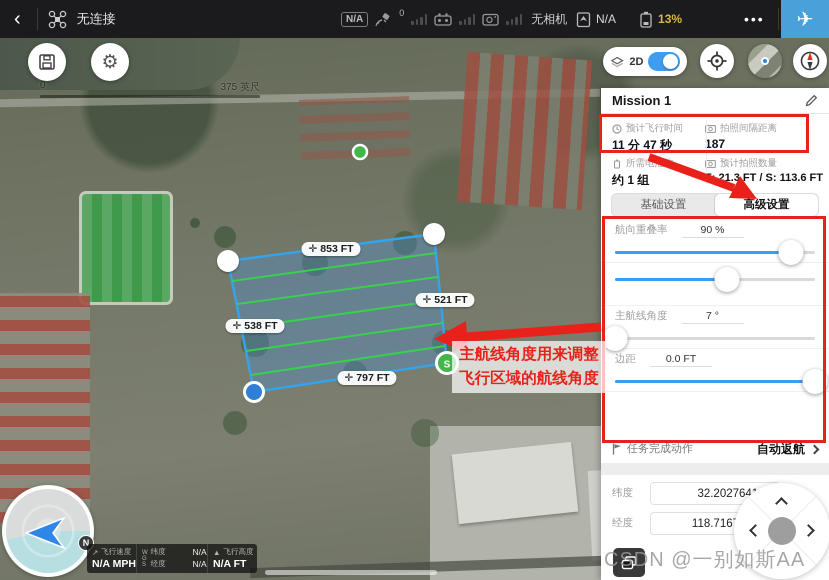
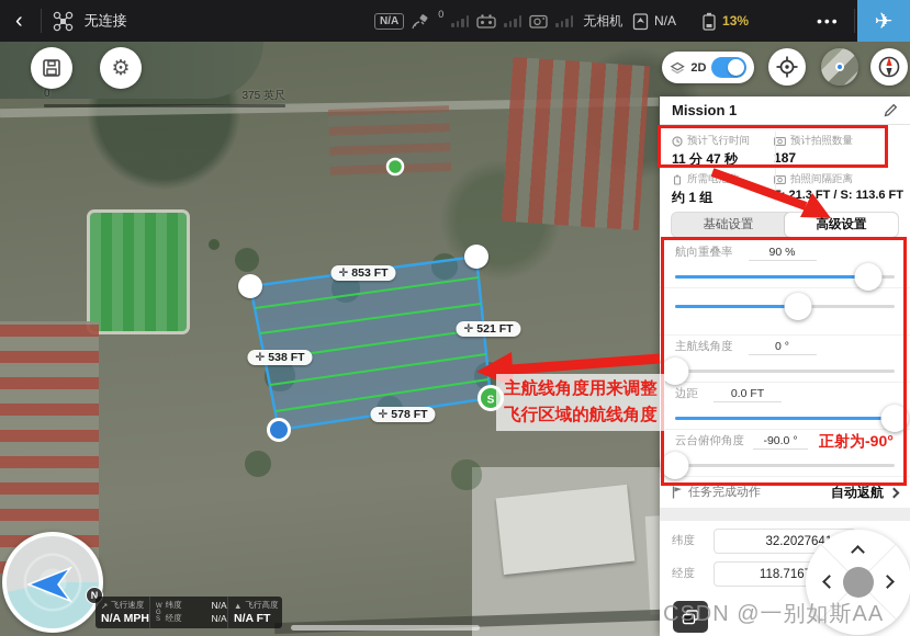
  S
  ✛ 853 FT
  ✛ 521 FT
  ✛ 538 FT
- ✛ 797 FT
+ ✛ 578 FT
  0
  375 英尺
  ⚙
  2D
  Mission 1
  预计飞行时间
  11 分 47 秒
- 拍照间隔距离
+ 预计拍照数量
  187
  约 1 组
- 预计拍照数量
+ 拍照间隔距离
  21.3 FT / S: 113.6 FT
  基础设置
  高级设置
  航向重叠率
  90 %
  主航线角度
- 7 °
+ 0 °
  边距
  0.0 FT
+ 云台俯仰角度
+ -90.0 °
+ 正射为-90°
  任务完成动作
  自动返航
  纬度
  32.202764
  经度
  N
  ↗
  飞行速度
  N/A MP
  纬度
  N/A
  经度
  N/A
  ▲
  飞行高度
  N/A FT
  ‹
  无连接
  N/A
  0
  无相机
  N/A
  13%
  •••
  ✈
  主航线角度用来调整
  飞行区域的航线角度
  CSDN @一别如斯AA
